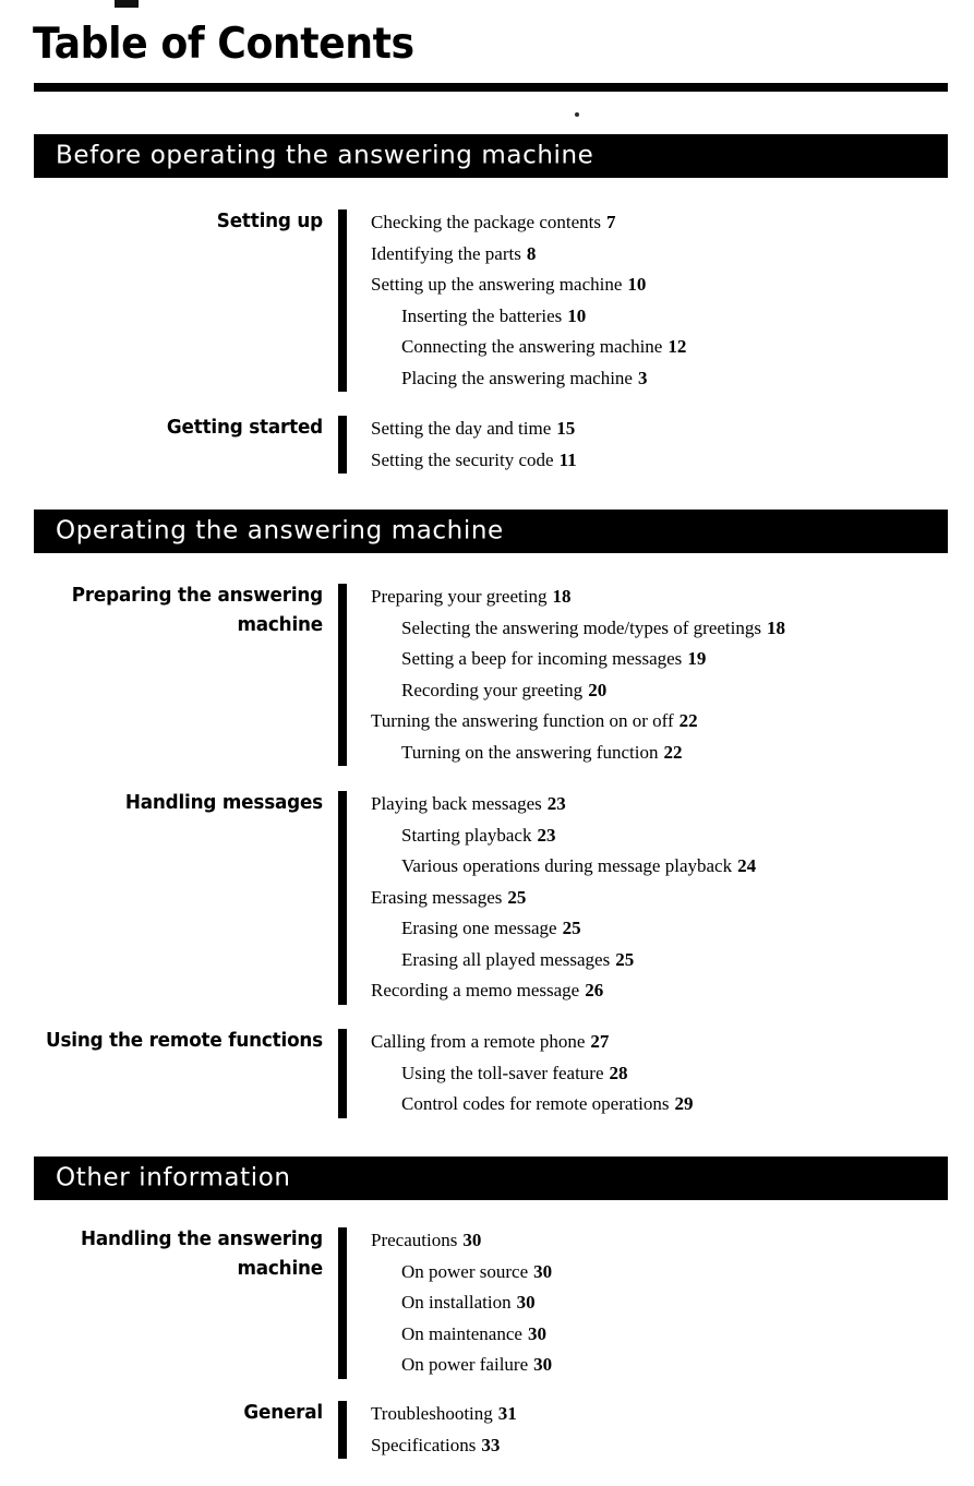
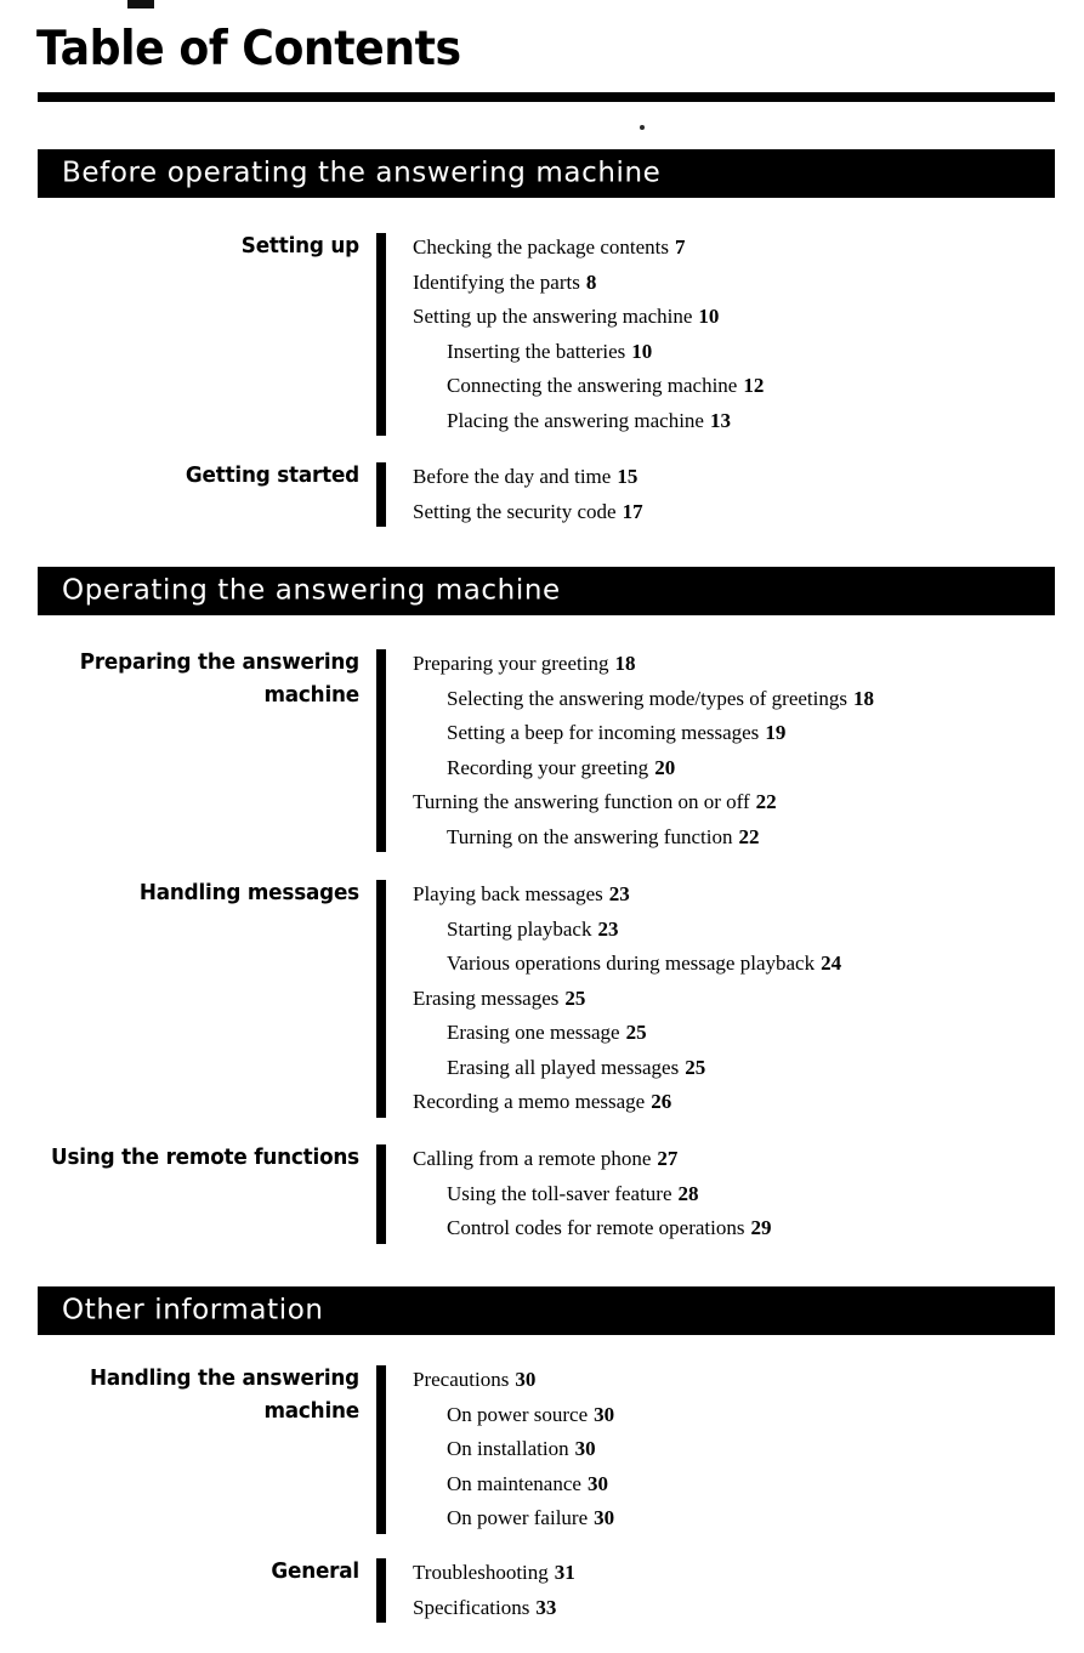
  Table of Contents
  Before operating the answering machine
  Setting up
  Checking the package contents 7
  Identifying the parts 8
  Setting up the answering machine 10
  Inserting the batteries 10
  Connecting the answering machine 12
- Placing the answering machine 3
+ Placing the answering machine 13
  Getting started
- Setting the day and time 15
+ Before the day and time 15
- Setting the security code 11
+ Setting the security code 17
  Operating the answering machine
  Preparing the answering machine
  Preparing your greeting 18
  Selecting the answering mode/types of greetings 18
  Setting a beep for incoming messages 19
  Recording your greeting 20
  Turning the answering function on or off 22
  Turning on the answering function 22
  Handling messages
  Playing back messages 23
  Starting playback 23
  Various operations during message playback 24
  Erasing messages 25
  Erasing one message 25
  Erasing all played messages 25
  Recording a memo message 26
  Using the remote functions
  Calling from a remote phone 27
  Using the toll-saver feature 28
  Control codes for remote operations 29
  Other information
  Handling the answering machine
  Precautions 30
  On power source 30
  On installation 30
  On maintenance 30
  On power failure 30
  General
  Troubleshooting 31
  Specifications 33
